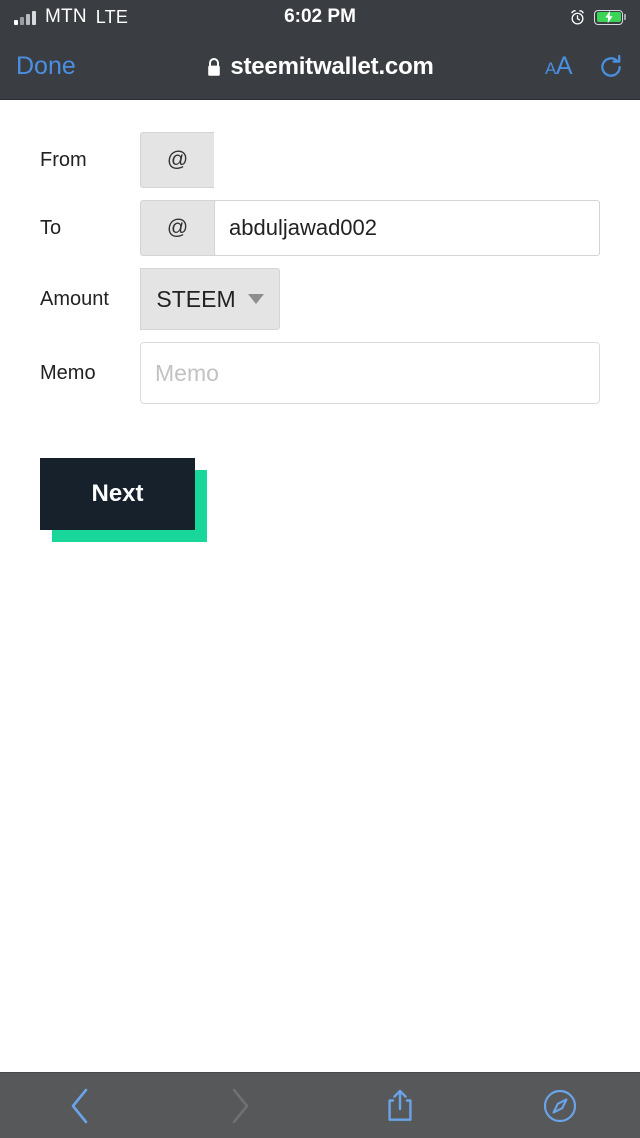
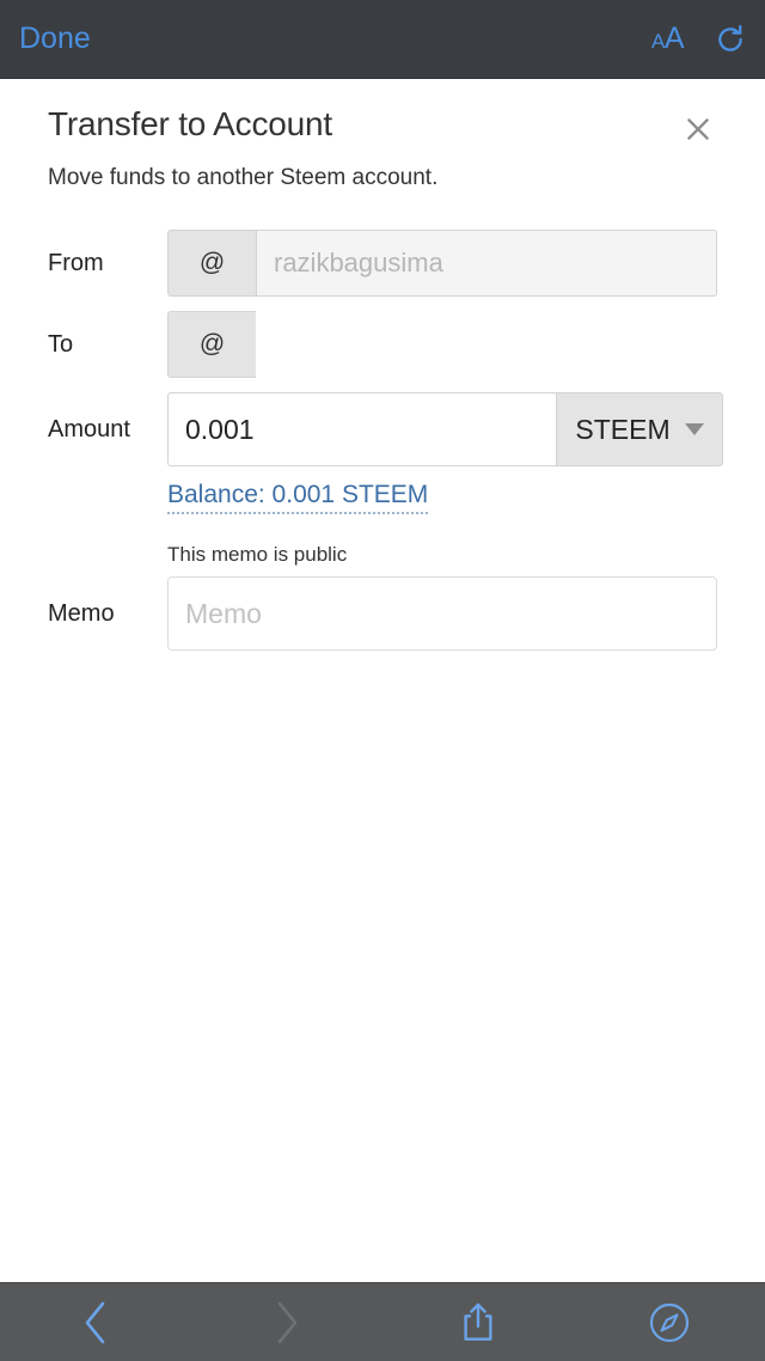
- MTN
- LTE
- 6:02 PM
  Done
- steemitwallet.com
  A
  A
+ Transfer to Account
+ Move funds to another Steem account.
  From
  @
+ razikbagusima
  To
  @
- abduljawad002
  Amount
+ 0.001
  STEEM
+ Balance: 0.001 STEEM
+ This memo is public
  Memo
  Memo
- Next
